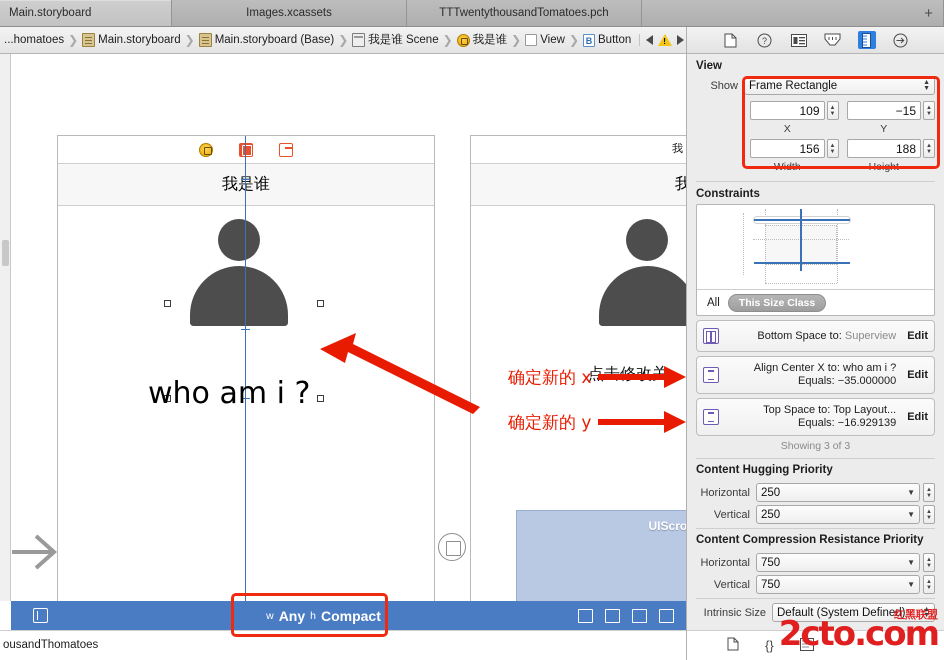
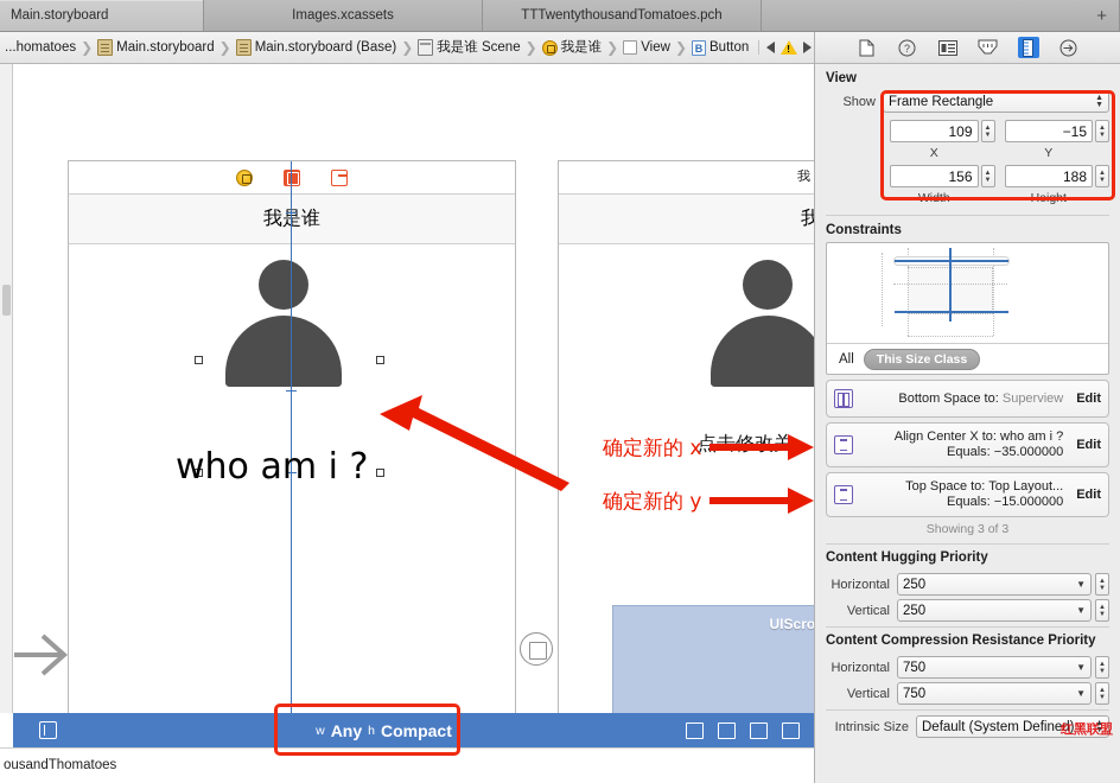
  Main.storyboard
  Images.xcassets
  TTTwentythousandTomatoes.pch
  +
  ...homatoes
  ❯
  Main.storyboard
  ❯
  Main.storyboard (Base)
  ❯
  我是谁 Scene
  ❯
  我是谁
  ❯
  View
  ❯
  B
  Button
  我是谁
  who am i ?
  我
  我
  点击修改关
  确定新的 x
  确定新的 y
  w
  Any
  h
  Compact
  ousandThomatoes
  ?
  View
  Show
  Frame Rectangle
  109
  −15
  X
  Y
  156
  188
  Width
  Height
  Constraints
  All
  This Size Class
  Bottom Space to: Superview
  Edit
  Align Center X to: who am i ?
  Equals: −35.000000
  Edit
  Top Space to: Top Layout...
- Equals: −16.929139
+ Equals: −15.000000
  Edit
  Showing 3 of 3
  Content Hugging Priority
  Horizontal
  250
  ▼
  Vertical
  250
  ▼
  Content Compression Resistance Priority
  Horizontal
  750
  ▼
  Vertical
  750
  ▼
  Intrinsic Size
  Default (System Defined)
- {}
- 2cto.com
  红黑联盟
